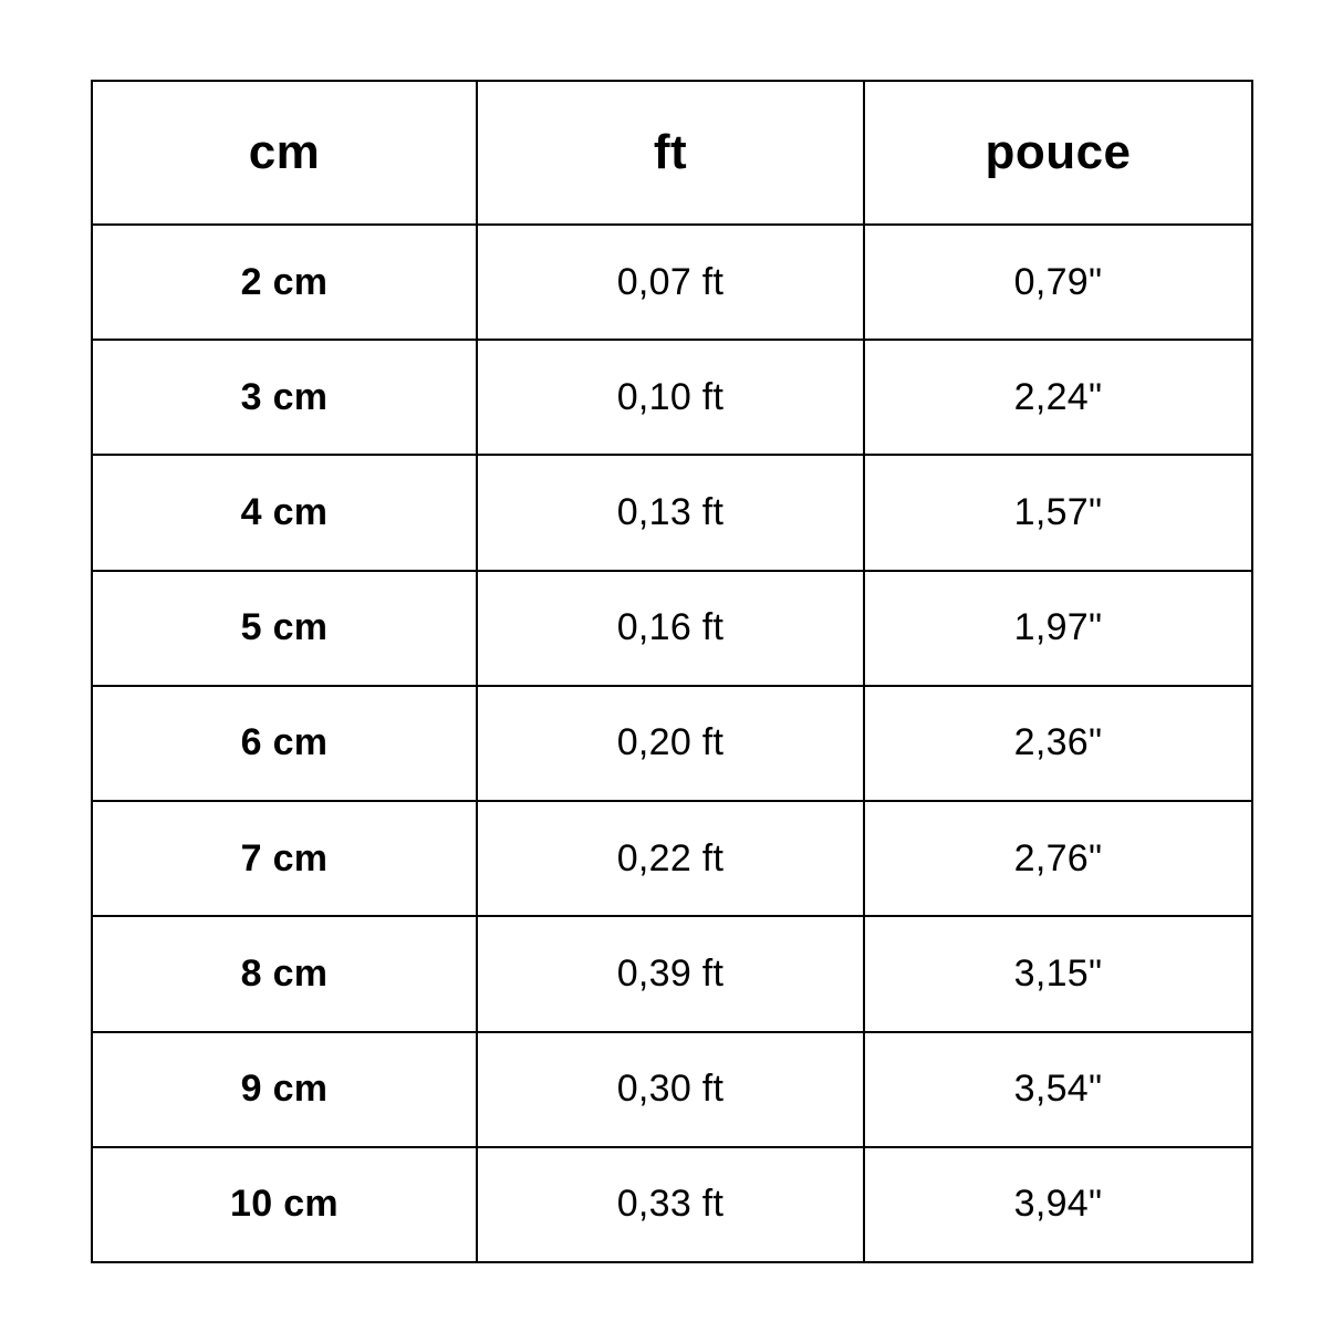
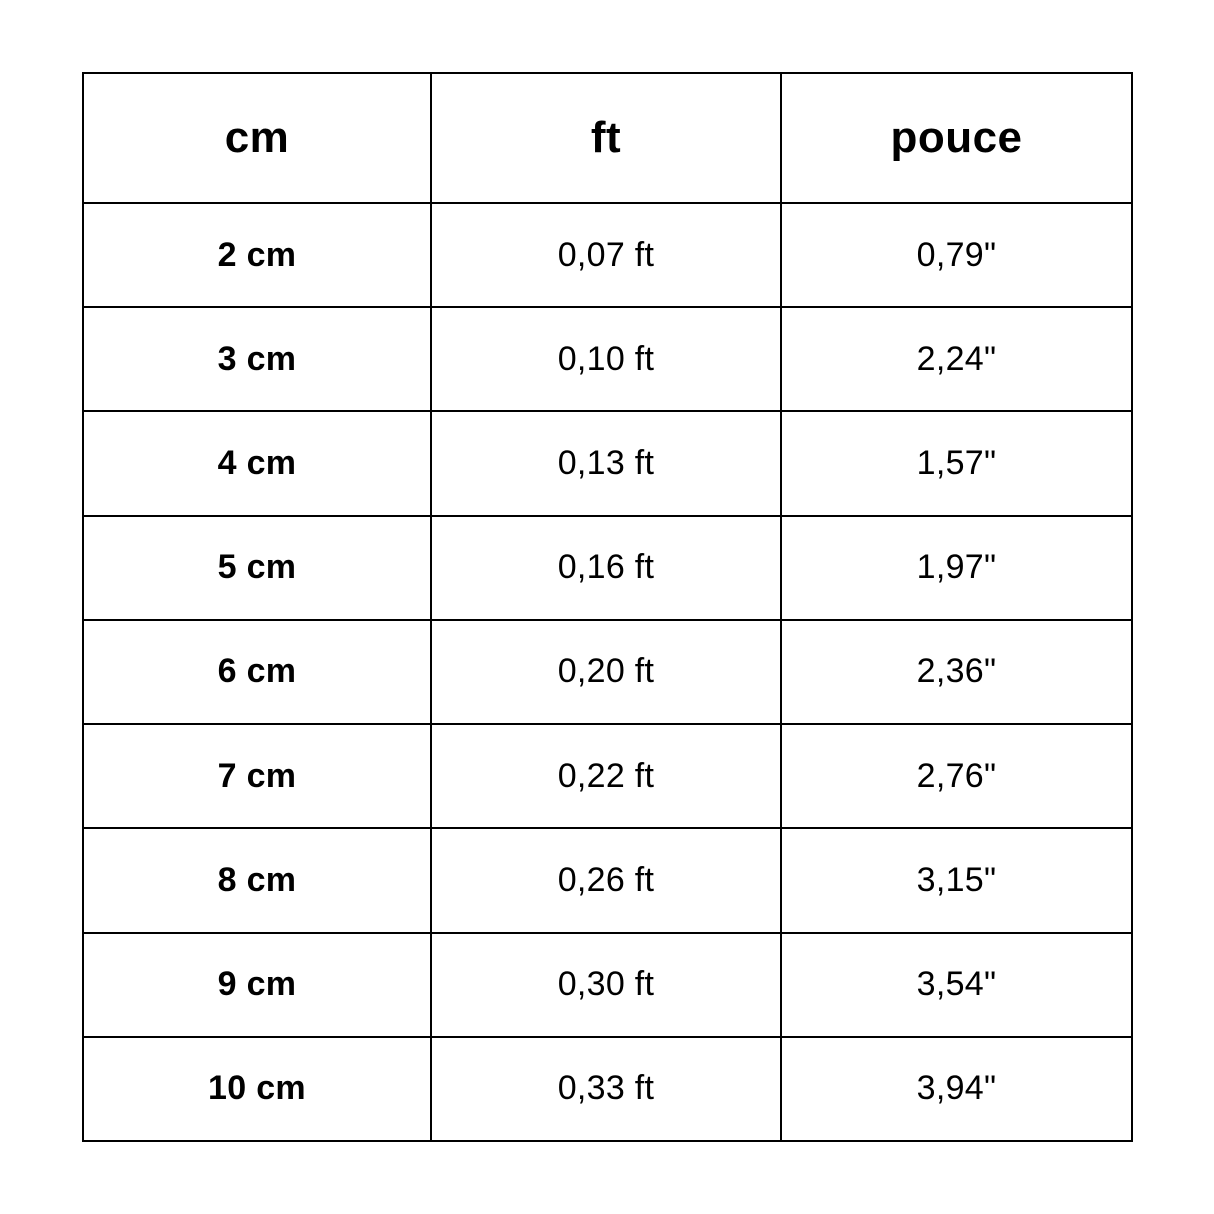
  cm	ft	pouce
  2 cm	0,07 ft	0,79"
  3 cm	0,10 ft	2,24"
  4 cm	0,13 ft	1,57"
  5 cm	0,16 ft	1,97"
  6 cm	0,20 ft	2,36"
  7 cm	0,22 ft	2,76"
- 8 cm	0,39 ft	3,15"
+ 8 cm	0,26 ft	3,15"
  9 cm	0,30 ft	3,54"
  10 cm	0,33 ft	3,94"
